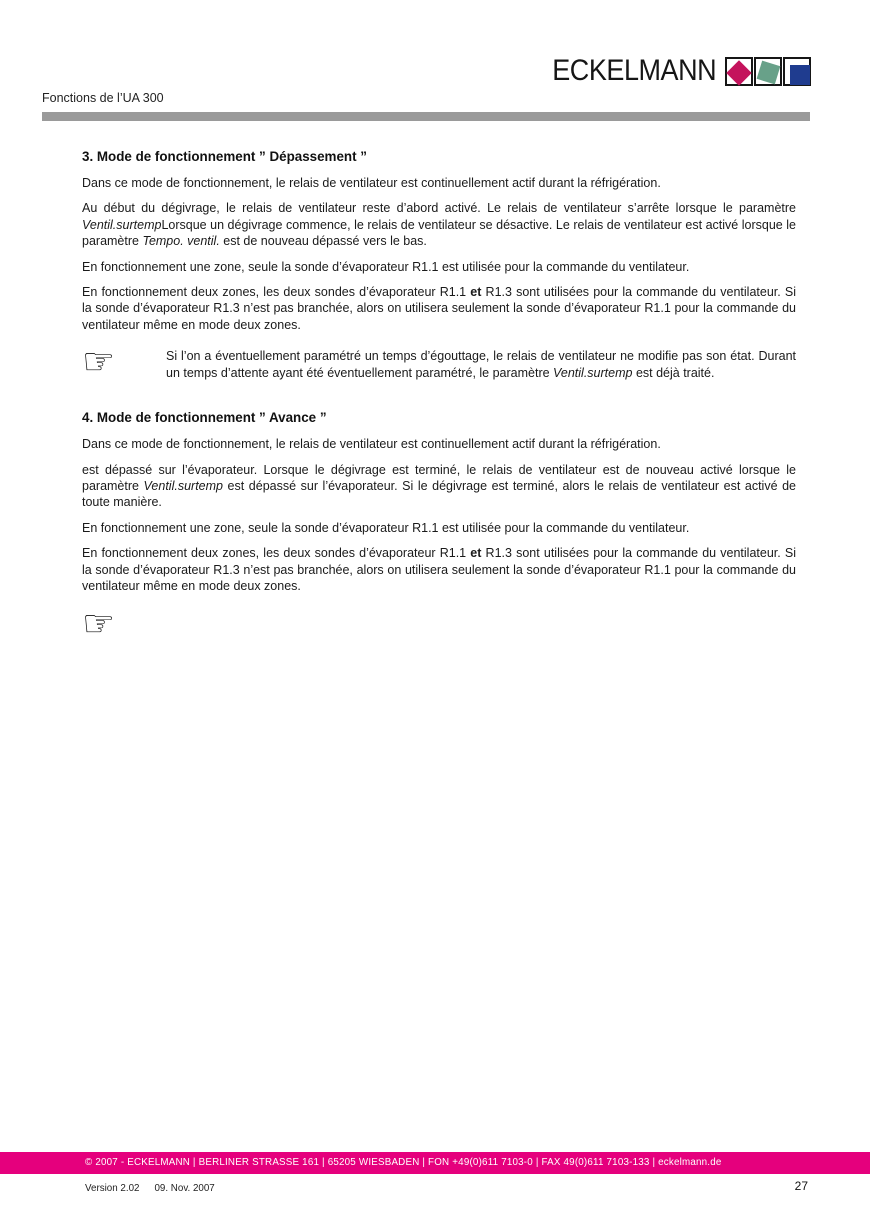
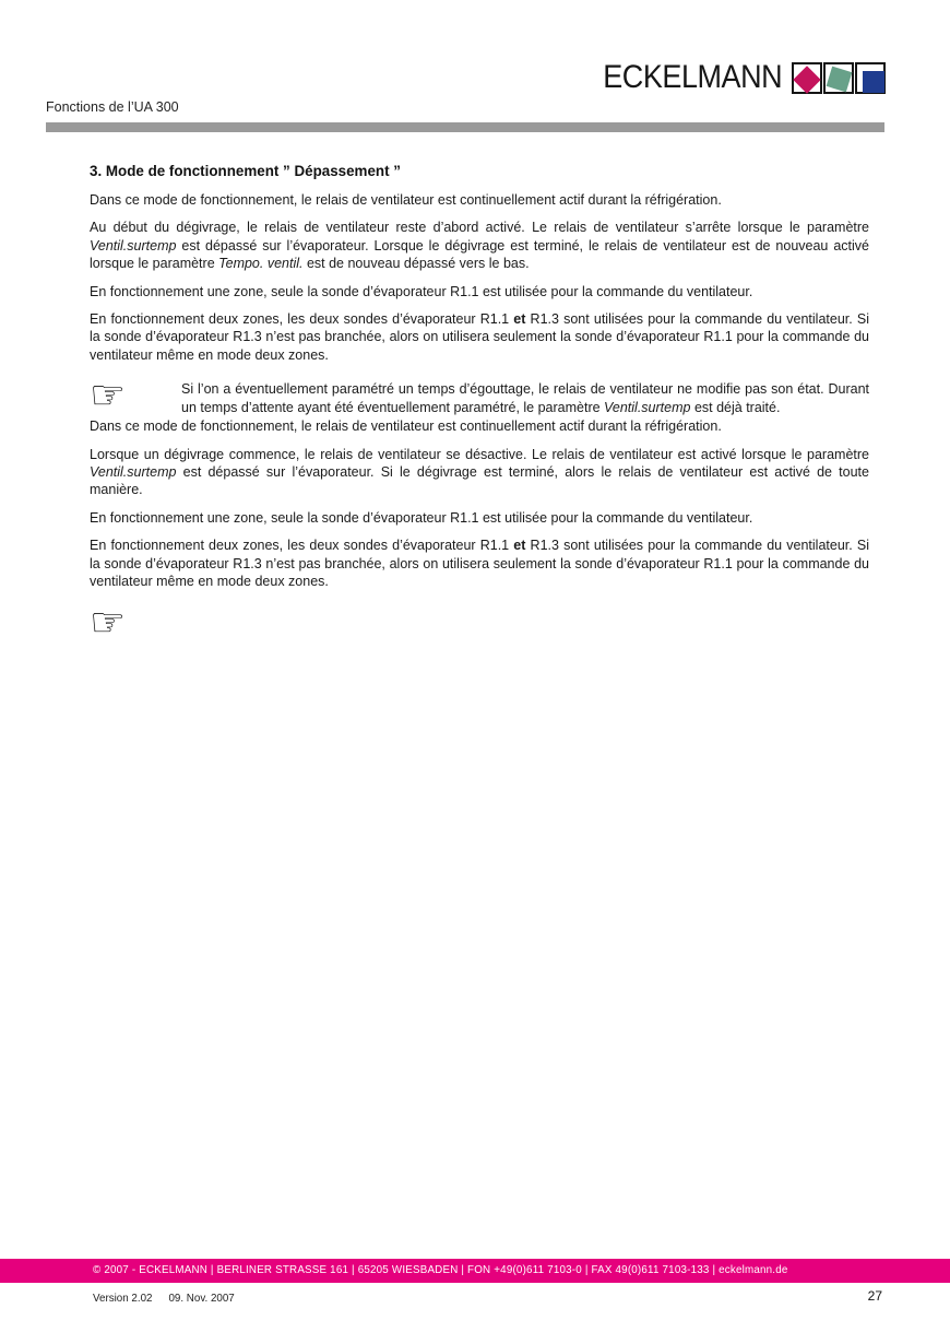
  ECKELMANN
  Fonctions de l’UA 300
  3. Mode de fonctionnement ” Dépassement ”
  Dans ce mode de fonctionnement, le relais de ventilateur est continuellement actif durant la réfrigération.
- Au début du dégivrage, le relais de ventilateur reste d’abord activé. Le relais de ventilateur s’arrête lorsque le paramètre Ventil.surtempLorsque un dégivrage commence, le relais de ventilateur se désactive. Le relais de ventilateur est activé lors­que le paramètre Tempo. ventil. est de nouveau dépassé vers le bas.
+ Au début du dégivrage, le relais de ventilateur reste d’abord activé. Le relais de ventilateur s’arrête lorsque le paramètre Ventil.surtemp est dépassé sur l’évaporateur. Lorsque le dégivrage est terminé, le relais de ventila­teur est de nouveau activé lorsque le paramètre Tempo. ventil. est de nouveau dépassé vers le bas.
  En fonctionnement une zone, seule la sonde d’évaporateur R1.1 est utilisée pour la commande du ventilateur.
  En fonctionnement deux zones, les deux sondes d’évaporateur R1.1 et R1.3 sont utilisées pour la commande du ventilateur. Si la sonde d’évaporateur R1.3 n’est pas branchée, alors on utilisera seulement la sonde d’éva­porateur R1.1 pour la commande du ventilateur même en mode deux zones.
  ☞
  Si l’on a éventuellement paramétré un temps d’égouttage, le relais de ventilateur ne modifie pas son état. Durant un temps d’attente ayant été éventuellement paramétré, le paramètre Ventil.sur­temp est déjà traité.
- 4. Mode de fonctionnement ” Avance ”
  Dans ce mode de fonctionnement, le relais de ventilateur est continuellement actif durant la réfrigération.
- est dépassé sur l’évaporateur. Lorsque le dégivrage est terminé, le relais de ventila­teur est de nouveau activé lorsque le paramètre Ventil.surtemp est dépassé sur l’évaporateur. Si le dégivrage est terminé, alors le relais de ventilateur est activé de toute manière.
+ Lorsque un dégivrage commence, le relais de ventilateur se désactive. Le relais de ventilateur est activé lors­que le paramètre Ventil.surtemp est dépassé sur l’évaporateur. Si le dégivrage est terminé, alors le relais de ventilateur est activé de toute manière.
  En fonctionnement une zone, seule la sonde d’évaporateur R1.1 est utilisée pour la commande du ventilateur.
  En fonctionnement deux zones, les deux sondes d’évaporateur R1.1 et R1.3 sont utilisées pour la commande du ventilateur. Si la sonde d’évaporateur R1.3 n’est pas branchée, alors on utilisera seulement la sonde d’éva­porateur R1.1 pour la commande du ventilateur même en mode deux zones.
  ☞
  © 2007 - ECKELMANN | BERLINER STRASSE 161 | 65205 WIESBADEN | FON +49(0)611 7103-0 | FAX 49(0)611 7103-133 | eckelmann.de
  Version 2.02
  09. Nov. 2007
  27
